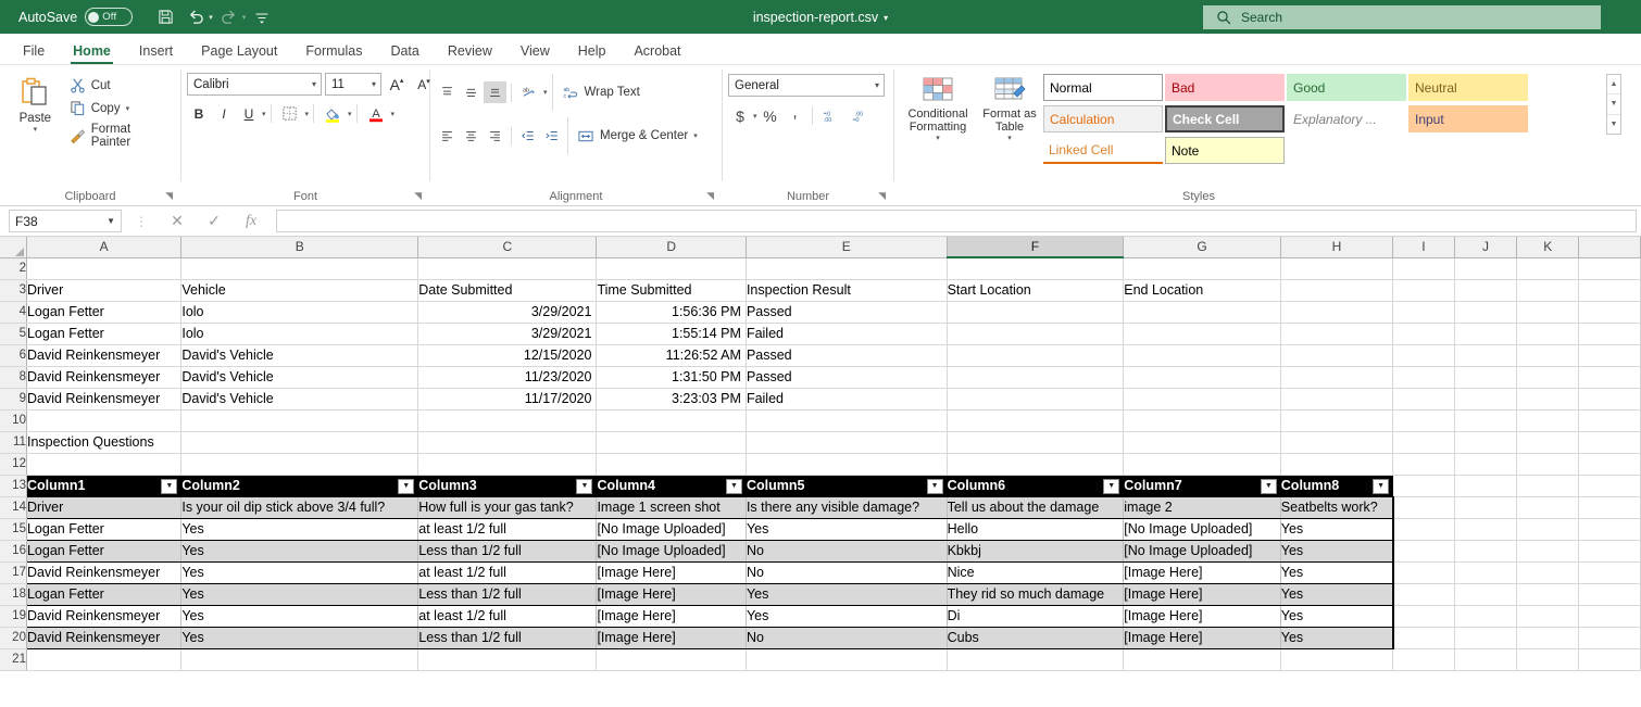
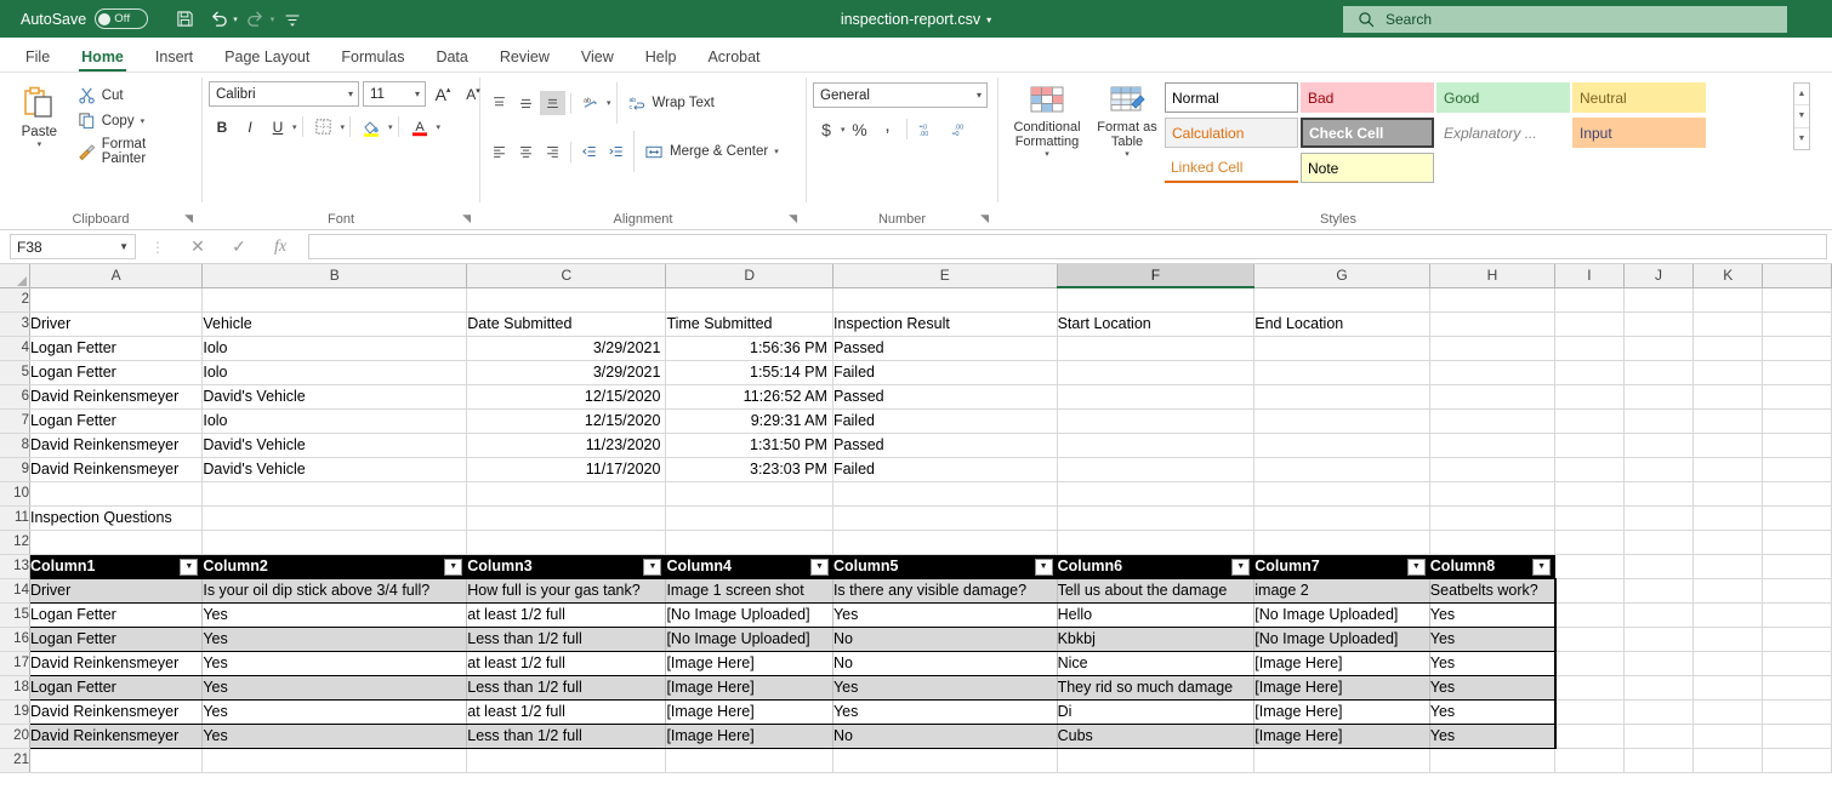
  AutoSave
  Off
  inspection-report.csv ▾
  Search
  File
  Home
  Insert
  Page Layout
  Formulas
  Data
  Review
  View
  Help
  Acrobat
  Paste
  Cut
  Copy
  Format Painter
  Clipboard
  ◥
  Calibri
  ▾
  11
  ▾
  A
  A
  B
  I
  U
  A
  Font
  ◥
  Wrap Text
  Merge & Center
  Alignment
  ◥
  General
  ▾
  $
  %
  ,
  Number
  ◥
  Conditional Formatting
  Format as Table
  Normal
  Bad
  Good
  Neutral
  Calculation
  Check Cell
  Explanatory ...
  Input
  Linked Cell
  Note
  Styles
  F38
  ▼
  ⋮
  ✕
  ✓
  fx
  	A	B	C	D	E	F	G	H	I	J	K
  2
  3	Driver	Vehicle	Date Submitted	Time Submitted	Inspection Result	Start Location	End Location
  4	Logan Fetter	Iolo	3/29/2021	1:56:36 PM	Passed
  5	Logan Fetter	Iolo	3/29/2021	1:55:14 PM	Failed
  6	David Reinkensmeyer	David's Vehicle	12/15/2020	11:26:52 AM	Passed
+ 7	Logan Fetter	Iolo	12/15/2020	9:29:31 AM	Failed
  8	David Reinkensmeyer	David's Vehicle	11/23/2020	1:31:50 PM	Passed
  9	David Reinkensmeyer	David's Vehicle	11/17/2020	3:23:03 PM	Failed
  10
  11	Inspection Questions
  12
  13	Column1	Column2	Column3	Column4	Column5	Column6	Column7	Column8
  14	Driver	Is your oil dip stick above 3/4 full?	How full is your gas tank?	Image 1 screen shot	Is there any visible damage?	Tell us about the damage	image 2	Seatbelts work?
  15	Logan Fetter	Yes	at least 1/2 full	[No Image Uploaded]	Yes	Hello	[No Image Uploaded]	Yes
  16	Logan Fetter	Yes	Less than 1/2 full	[No Image Uploaded]	No	Kbkbj	[No Image Uploaded]	Yes
  17	David Reinkensmeyer	Yes	at least 1/2 full	[Image Here]	No	Nice	[Image Here]	Yes
  18	Logan Fetter	Yes	Less than 1/2 full	[Image Here]	Yes	They rid so much damage	[Image Here]	Yes
  19	David Reinkensmeyer	Yes	at least 1/2 full	[Image Here]	Yes	Di	[Image Here]	Yes
  20	David Reinkensmeyer	Yes	Less than 1/2 full	[Image Here]	No	Cubs	[Image Here]	Yes
  21
